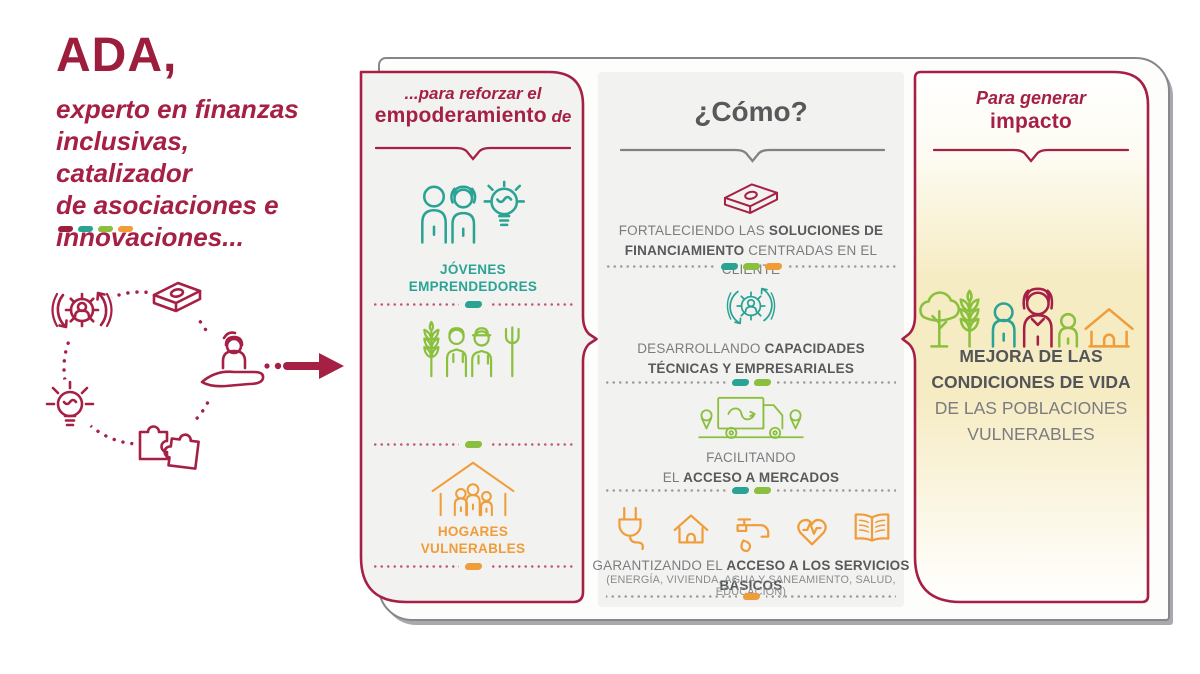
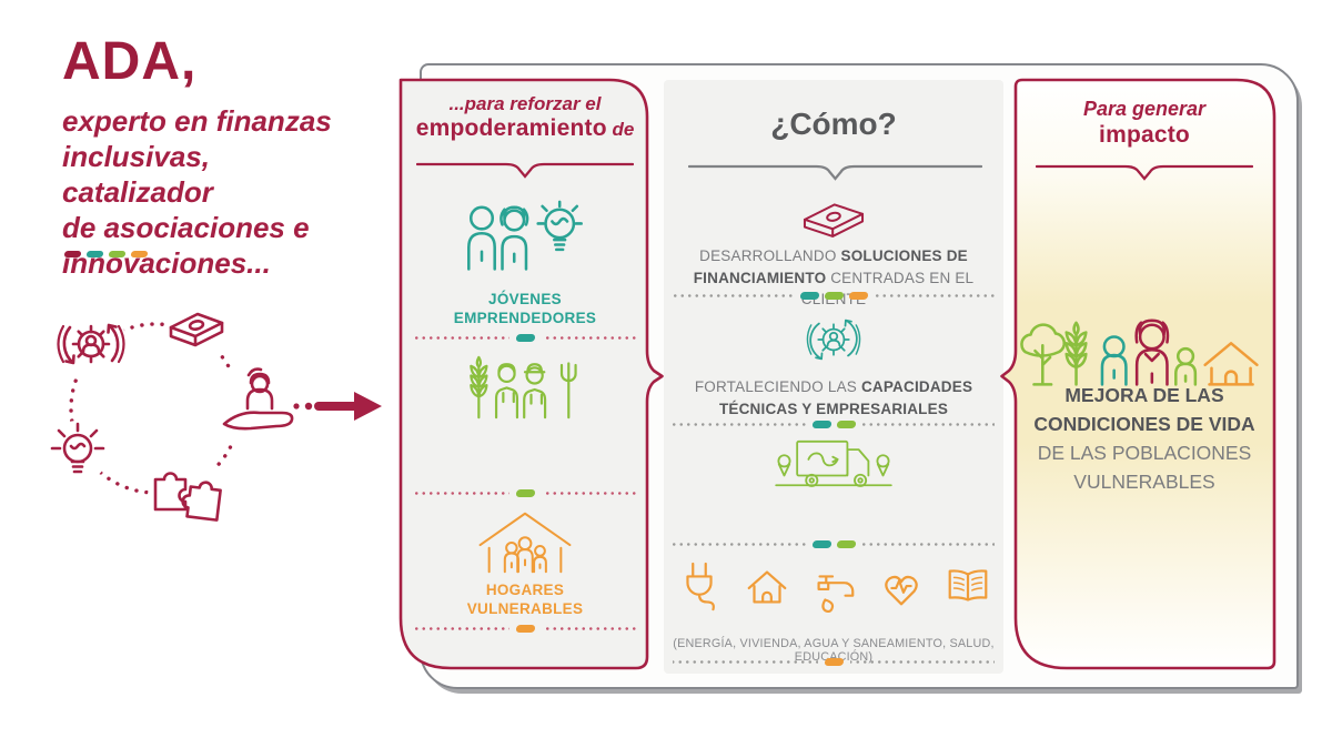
  ADA,
  experto en finanzas
  inclusivas, catalizador
  de asociaciones e
  innovaciones...
  ...para reforzar el
  empoderamiento de
  JÓVENES
  EMPRENDEDORES
  HOGARES
  VULNERABLES
  ¿Cómo?
- FORTALECIENDO LAS SOLUCIONES DE
+ DESARROLLANDO SOLUCIONES DE
  FINANCIAMIENTO CENTRADAS EN EL I
- DESARROLLANDO CAPACIDADES
+ FORTALECIENDO LAS CAPACIDADES
  TÉCNICAS Y EMPRESARIALES
- FACILITANDO
- EL ACCESO A MERCADOS
- GARANTIZANDO EL ACCESO A LOS SERVICIOS BÁSICOS
  (ENERGÍA, VIVIENDA, AGUA Y SANEAMIENTO, SALUD, EDUCACIÓN)
  Para generar
  impacto
  MEJORA DE LAS
  CONDICIONES DE VIDA
  DE LAS POBLACIONES
  VULNERABLES
